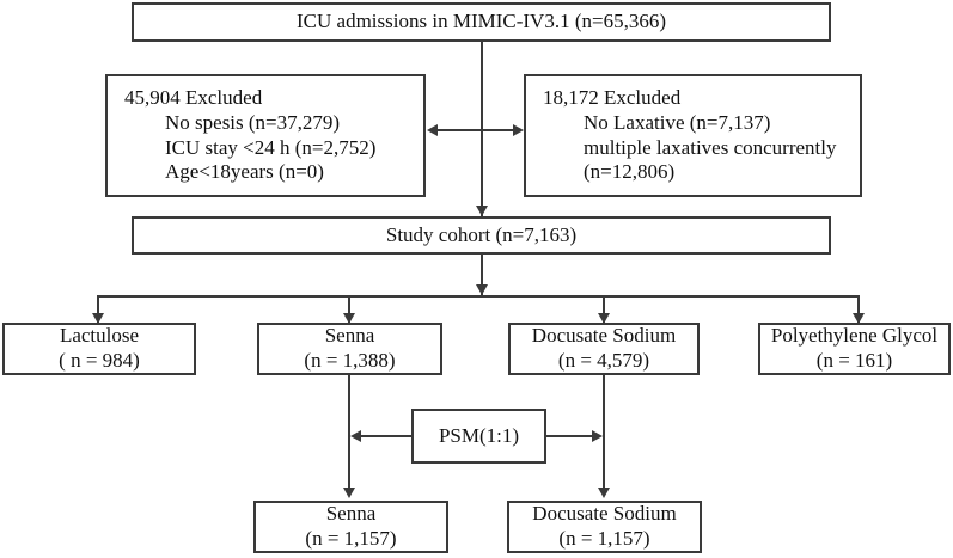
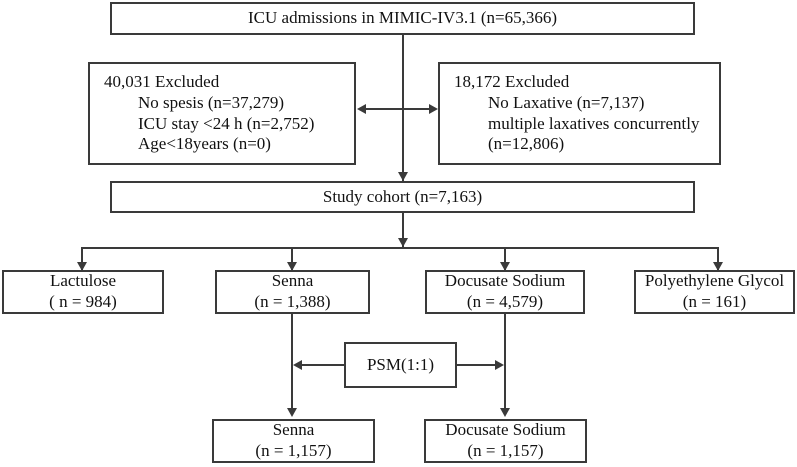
  ICU admissions in MIMIC-IV3.1 (n=65,366)
- 45,904 Excluded
+ 40,031 Excluded
  No spesis (n=37,279)
  ICU stay <24 h (n=2,752)
  Age<18years (n=0)
  18,172 Excluded
  No Laxative (n=7,137)
  multiple laxatives concurrently
  (n=12,806)
  Study cohort (n=7,163)
  Lactulose
  ( n = 984)
  Senna
  (n = 1,388)
  Docusate Sodium
  (n = 4,579)
  Polyethylene Glycol
  (n = 161)
  PSM(1:1)
  Senna
  (n = 1,157)
  Docusate Sodium
  (n = 1,157)
